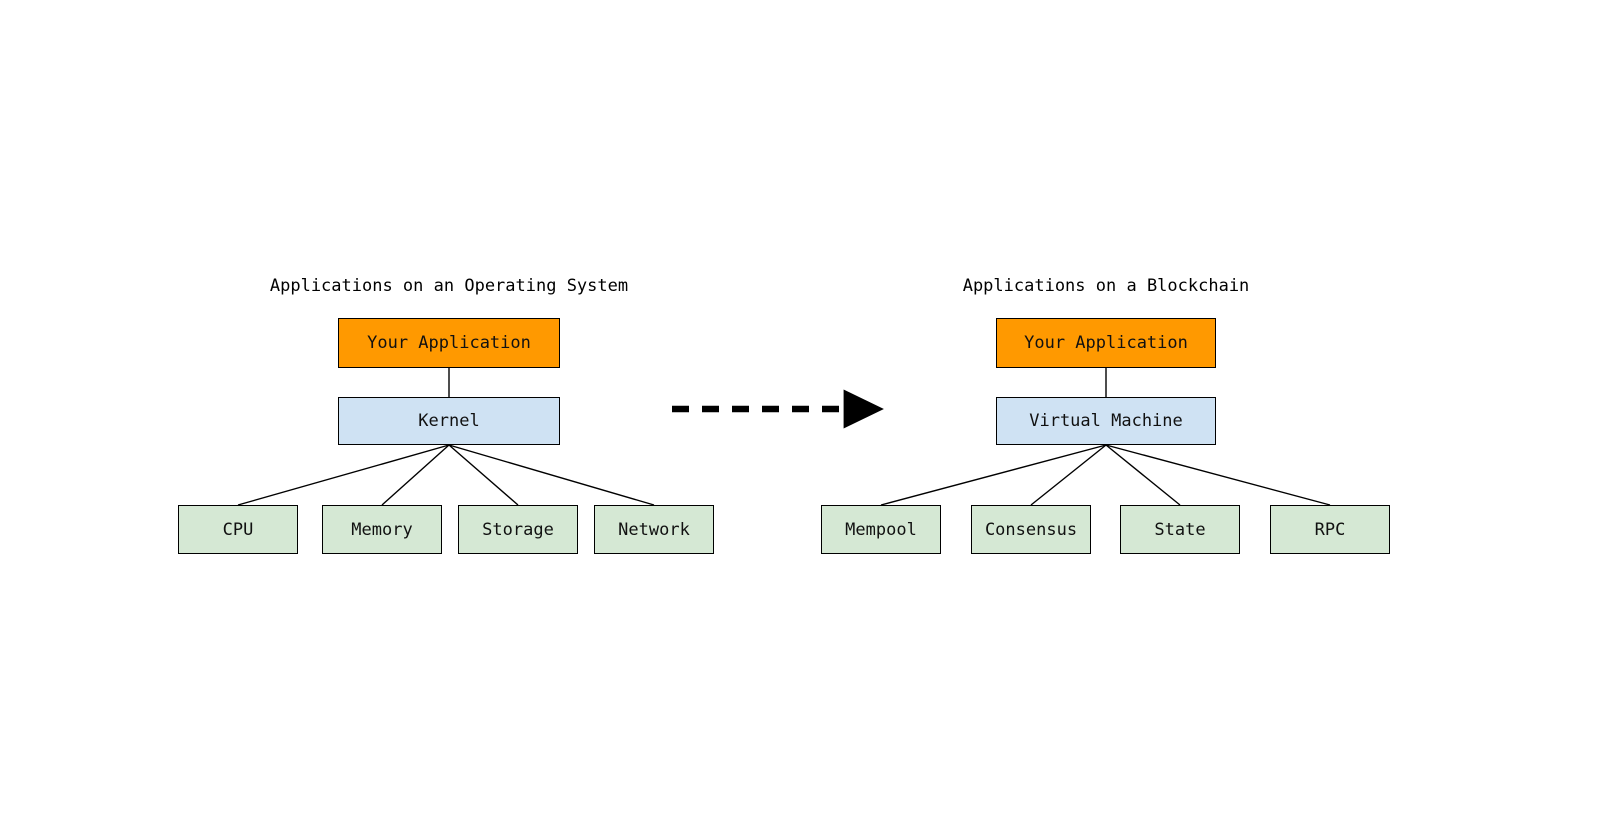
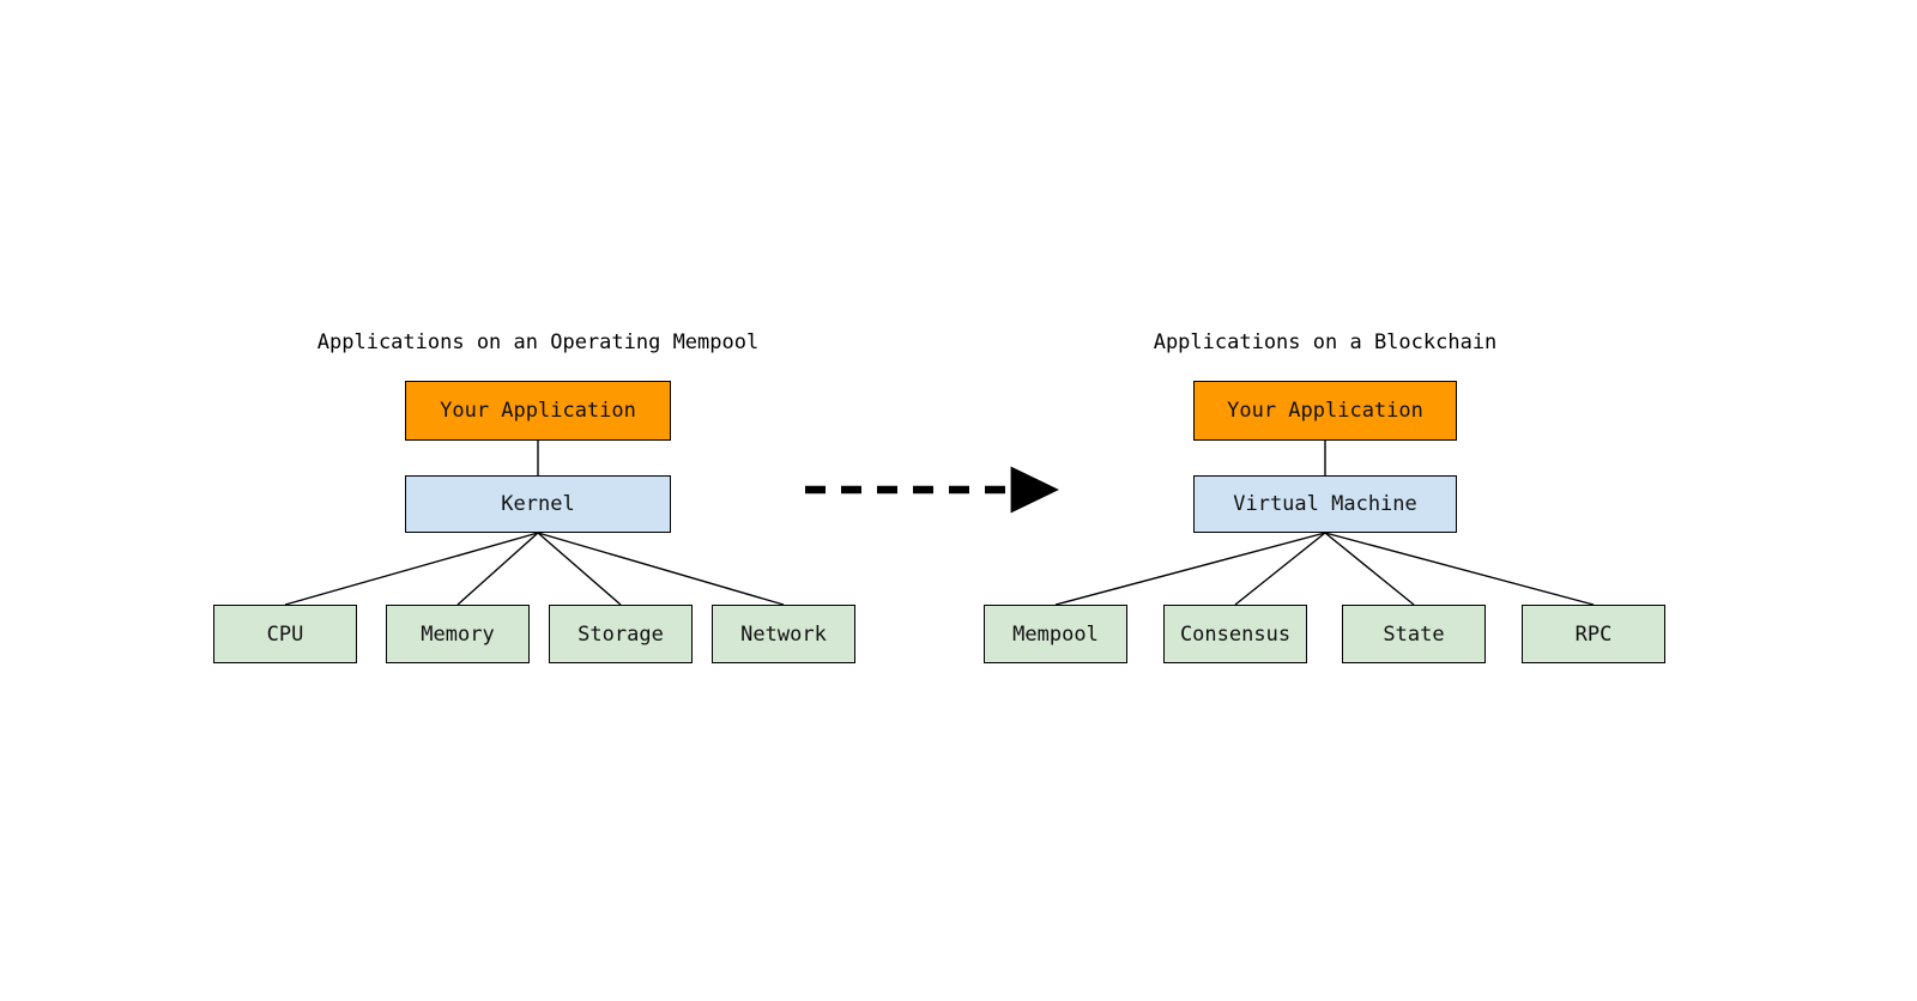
- Applications on an Operating System
+ Applications on an Operating Mempool
  Your Application
  Kernel
  CPU
  Memory
  Storage
  Network
  Applications on a Blockchain
  Your Application
  Virtual Machine
  Mempool
  Consensus
  State
  RPC
